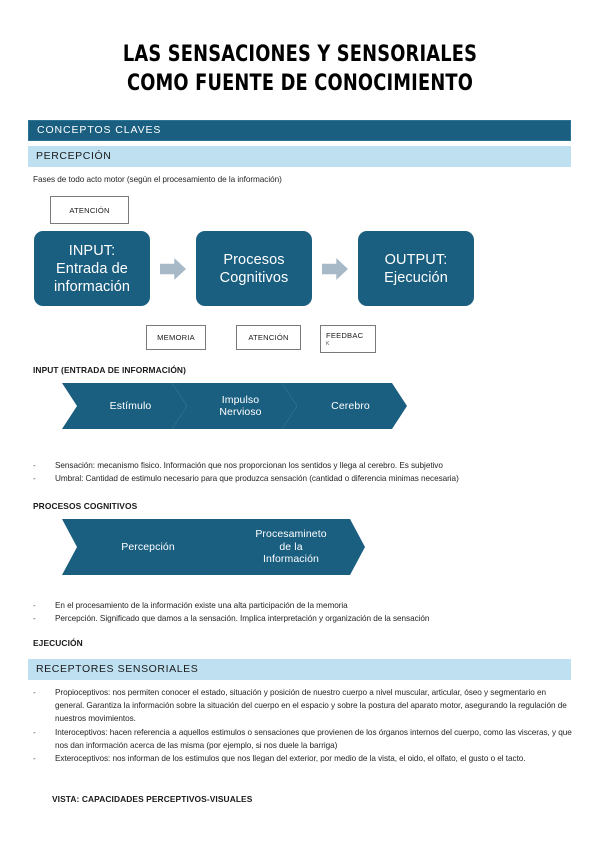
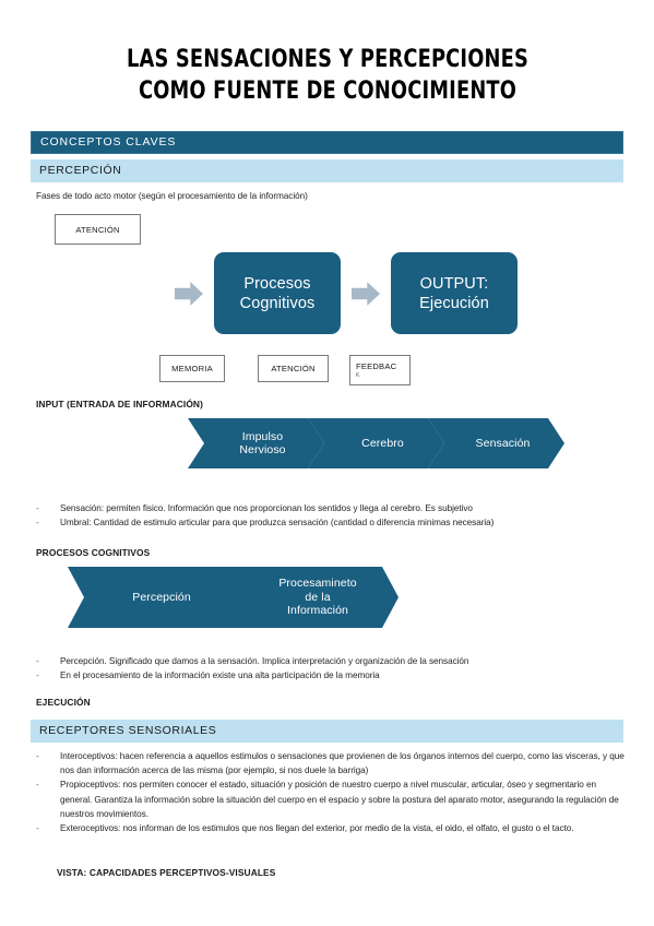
- LAS SENSACIONES Y SENSORIALES COMO FUENTE DE CONOCIMIENTO
+ LAS SENSACIONES Y PERCEPCIONES COMO FUENTE DE CONOCIMIENTO
  CONCEPTOS CLAVES
  PERCEPCIÓN
  Fases de todo acto motor (según el procesamiento de la información)
  ATENCIÓN
- INPUT:
- Entrada de
- información
  Procesos
  Cognitivos
  OUTPUT:
  Ejecución
  MEMORIA
  ATENCIÓN
  FEEDBAC
  INPUT (ENTRADA DE INFORMACIÓN)
- Estímulo
  Impulso
  Nervioso
  Cerebro
+ Sensación
  -
- Sensación: mecanismo fisico. Información que nos proporcionan los sentidos y llega al cerebro. Es subjetivo
+ Sensación: permiten fisico. Información que nos proporcionan los sentidos y llega al cerebro. Es subjetivo
  -
- Umbral: Cantidad de estimulo necesario para que produzca sensación (cantidad o diferencia minimas necesaria)
+ Umbral: Cantidad de estimulo articular para que produzca sensación (cantidad o diferencia minimas necesaria)
  PROCESOS COGNITIVOS
  Percepción
  Procesamineto
  de la
  Información
  -
- En el procesamiento de la información existe una alta participación de la memoria
+ Percepción. Significado que damos a la sensación. Implica interpretación y organización de la sensación
  -
- Percepción. Significado que damos a la sensación. Implica interpretación y organización de la sensación
+ En el procesamiento de la información existe una alta participación de la memoria
  EJECUCIÓN
  RECEPTORES SENSORIALES
  -
- Propioceptivos: nos permiten conocer el estado, situación y posición de nuestro cuerpo a nivel muscular, articular, óseo y segmentario en general. Garantiza la información sobre la situación del cuerpo en el espacio y sobre la postura del aparato motor, asegurando la regulación de nuestros movimientos.
+ Interoceptivos: hacen referencia a aquellos estimulos o sensaciones que provienen de los órganos internos del cuerpo, como las visceras, y que nos dan información acerca de las misma (por ejemplo, si nos duele la barriga)
  -
- Interoceptivos: hacen referencia a aquellos estimulos o sensaciones que provienen de los órganos internos del cuerpo, como las visceras, y que nos dan información acerca de las misma (por ejemplo, si nos duele la barriga)
+ Propioceptivos: nos permiten conocer el estado, situación y posición de nuestro cuerpo a nivel muscular, articular, óseo y segmentario en general. Garantiza la información sobre la situación del cuerpo en el espacio y sobre la postura del aparato motor, asegurando la regulación de nuestros movimientos.
  -
  Exteroceptivos: nos informan de los estimulos que nos llegan del exterior, por medio de la vista, el oido, el olfato, el gusto o el tacto.
  VISTA: CAPACIDADES PERCEPTIVOS-VISUALES
